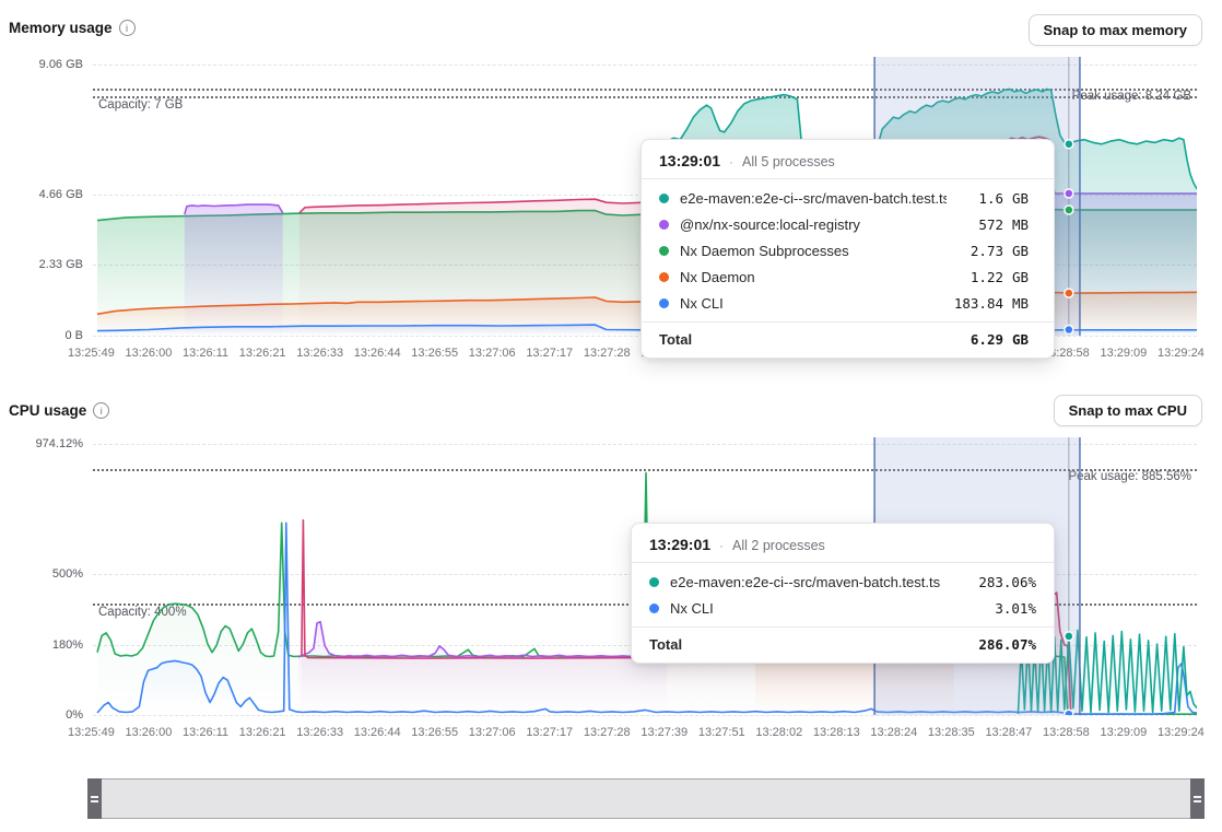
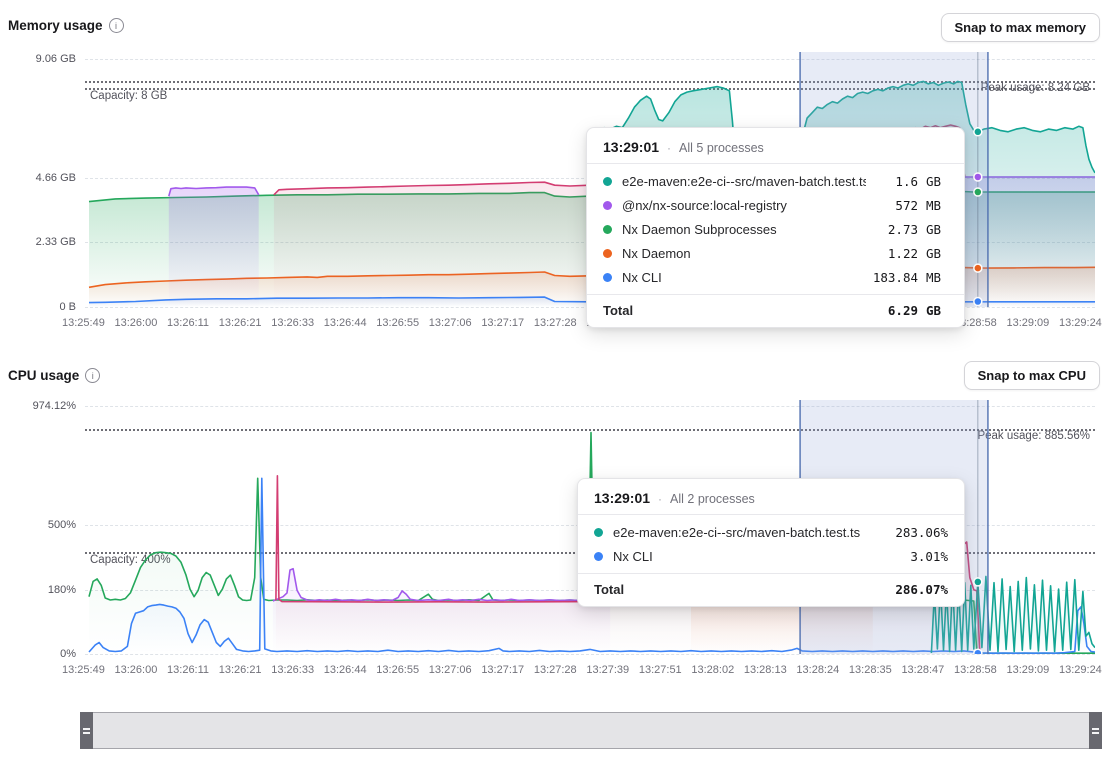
  Memory usage
  i
  Snap to max memory
  9.06 GB
  4.66 GB
  2.33 GB
  0 B
- Capacity: 7 GB
+ Capacity: 8 GB
  Peak usage: 8.24 GB
  13:25:49
  13:26:00
  13:26:11
  13:26:21
  13:26:33
  13:26:44
  13:26:55
  13:27:06
  13:27:17
  13:27:28
  :28:58
  13:29:09
  13:29:24
  13:29:01
  ·
  All 5 processes
  e2e-maven:e2e-ci--src/maven-batch.test.ts
  1.6
  GB
  @nx/nx-source:local-registry
  572
  MB
  Nx Daemon Subprocesses
  2.73
  GB
  Nx Daemon
  1.22
  GB
  Nx CLI
  183.84
  MB
  Total
  6.29
  GB
  CPU usage
  i
  Snap to max CPU
  974.12%
  500%
  180%
  0%
  Capacity: 4
  Pak usage: 885.56%
  13:25:49
  13:26:00
  13:26:11
  13:26:21
  13:26:33
  13:26:44
  13:26:55
  13:27:06
  13:27:17
  13:27:28
  13:27:39
  13:27:51
  13:28:02
  13:28:13
  13:28:24
  13:28:35
  13:28:47
  13:28:58
  13:29:09
  13:29:24
  13:29:01
  ·
  All 2 processes
  e2e-maven:e2e-ci--src/maven-batch.test.ts
  283.06
  %
  Nx CLI
  3.01
  %
  Total
  286.07
  %
